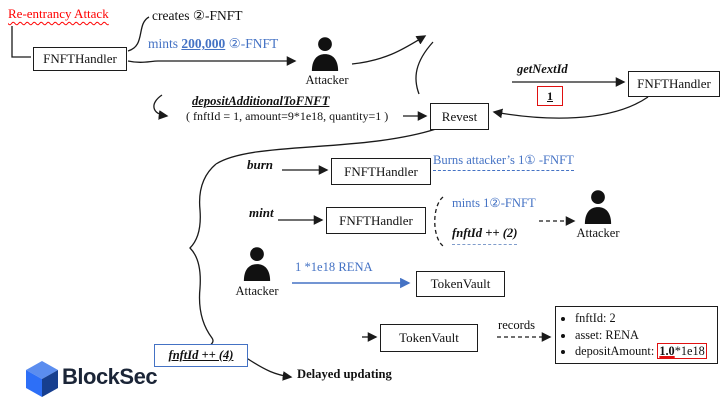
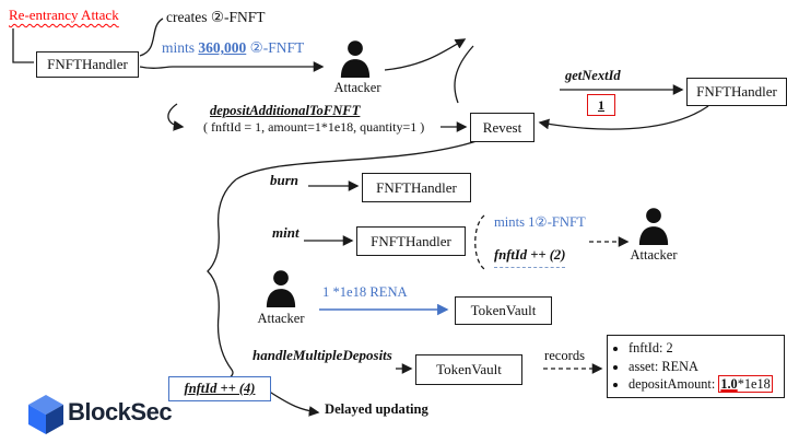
  Re-entrancy Attack
  FNFTHandler
  creates ②-FNFT
- mints 200,000 ②-FNFT
+ mints 360,000 ②-FNFT
  Attacker
  getNextId
  1
  FNFTHandler
  depositAdditionalToFNFT
- ( fnftId = 1, amount=9*1e18, quantity=1 )
+ ( fnftId = 1, amount=1*1e18, quantity=1 )
  Revest
  burn
  FNFTHandler
- Burns attacker’s 1① -FNFT
  mint
  FNFTHandler
  mints 1②-FNFT
  fnftId ++ (2)
  Attacker
  Attacker
  1 *1e18 RENA
  TokenVault
+ handleMultipleDeposits
  TokenVault
  records
  fnftId: 2
  asset: RENA
  depositAmount: 1.0*1e18
  fnftId ++ (4)
  Delayed updating
  BlockSec
